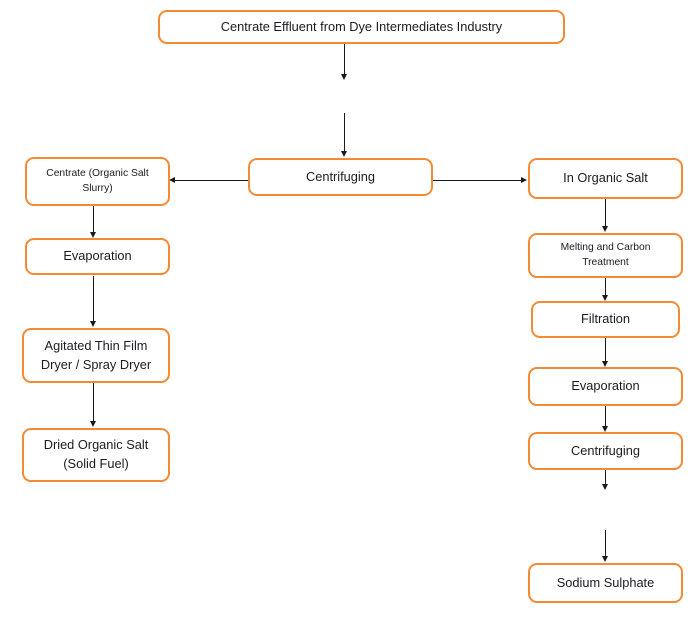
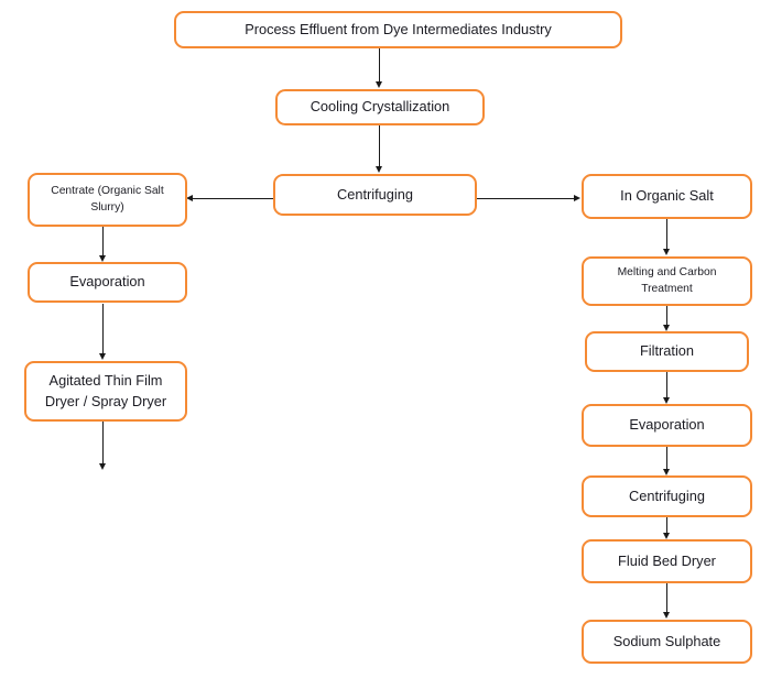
- Centrate Effluent from Dye Intermediates Industry
+ Process Effluent from Dye Intermediates Industry
+ Cooling Crystallization
  Centrifuging
  Centrate (Organic Salt
  Slurry)
  Evaporation
  Agitated Thin Film
  Dryer / Spray Dryer
- Dried Organic Salt
- (Solid Fuel)
  In Organic Salt
  Melting and Carbon
  Treatment
  Filtration
  Evaporation
  Centrifuging
+ Fluid Bed Dryer
  Sodium Sulphate
